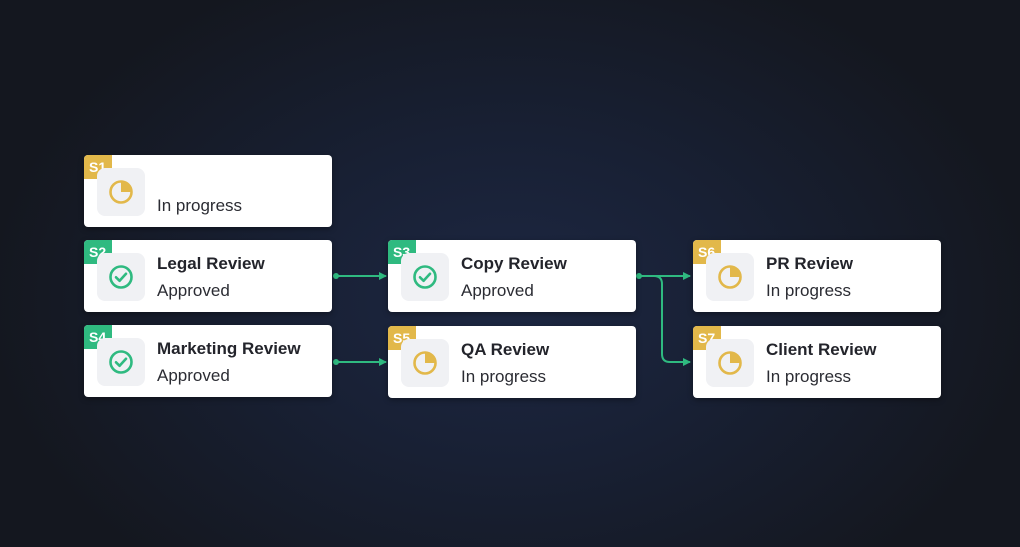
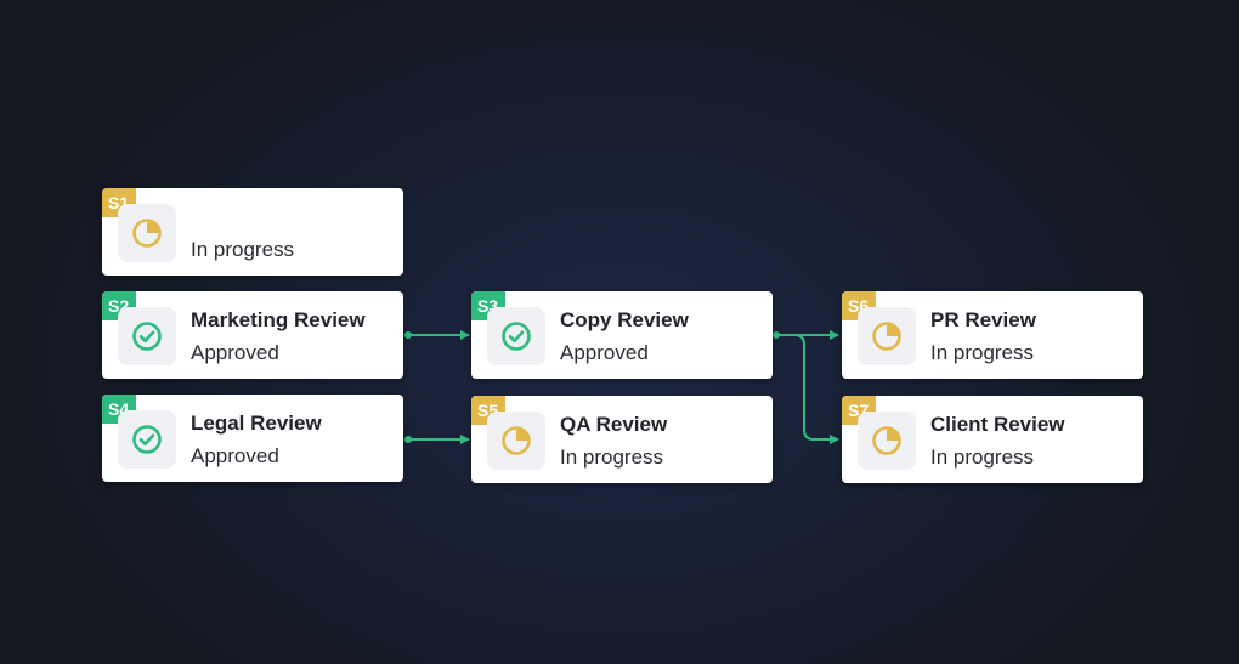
  S1
  In progress
  S2
- Legal Review
+ Marketing Review
  Approved
  S3
  Copy Review
  Approved
  S4
- Marketing Review
+ Legal Review
  Approved
  S5
  QA Review
  In progress
  S6
  PR Review
  In progress
  S7
  Client Review
  In progress
